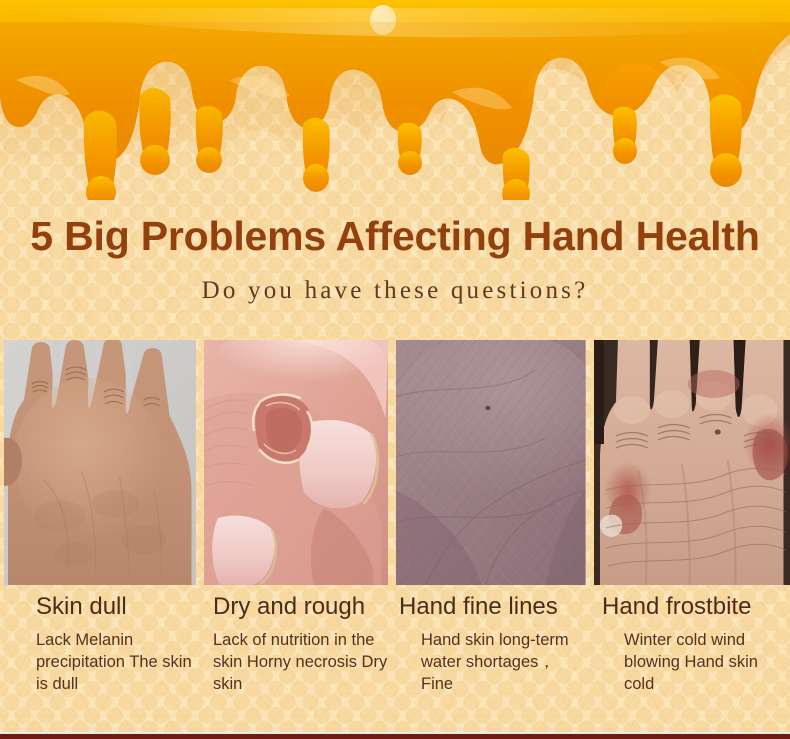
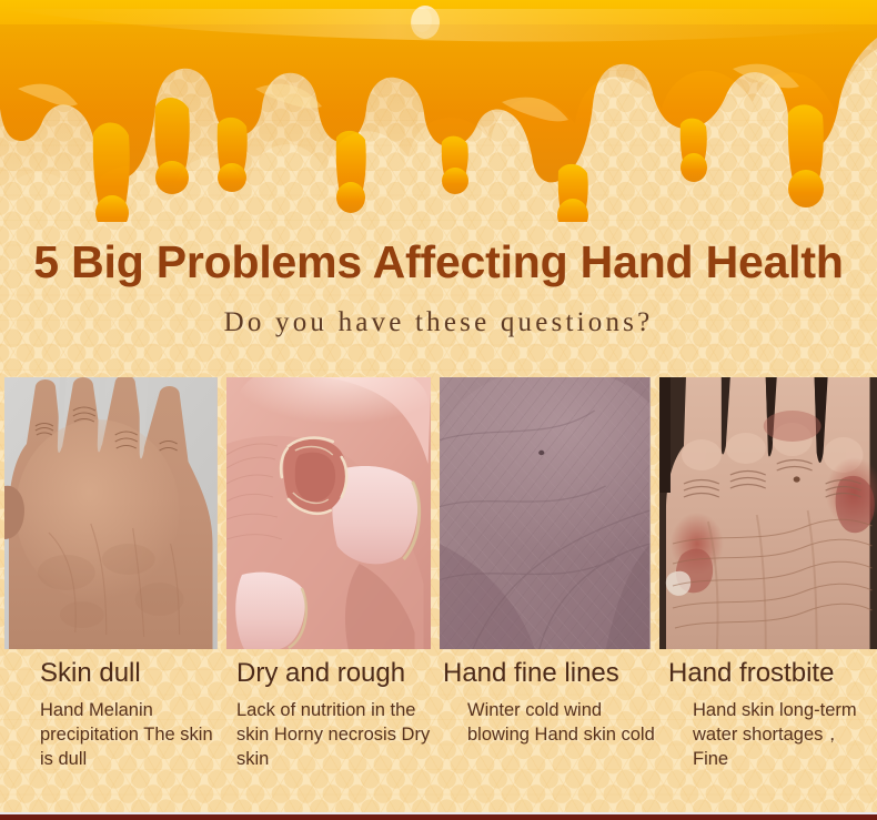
  5 Big Problems Affecting Hand Health
  Do you have these questions?
  Skin dull
- Lack Melanin precipitation The skin is dull
+ Hand Melanin precipitation The skin is dull
  Dry and rough
  Lack of nutrition in the skin Horny necrosis Dry skin
  Hand fine lines
- Hand skin long-term water shortages， Fine
+ Winter cold wind blowing Hand skin cold
  Hand frostbite
- Winter cold wind blowing Hand skin cold
+ Hand skin long-term water shortages， Fine
